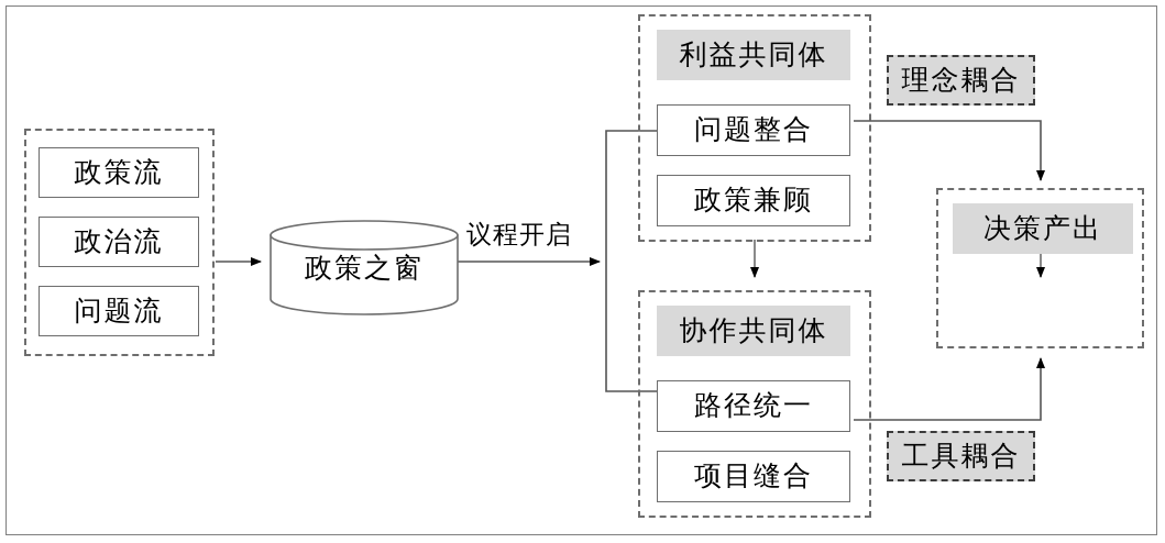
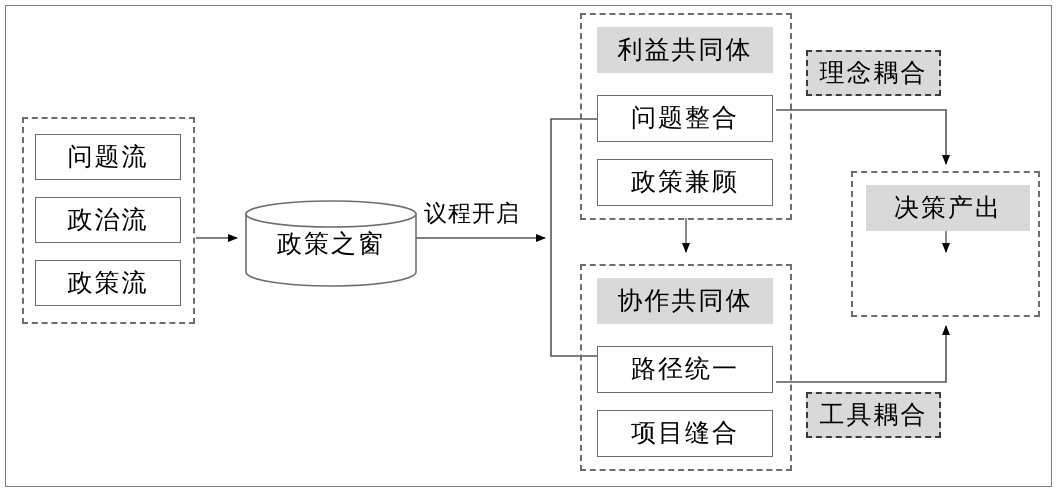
- 政策流
+ 问题流
  政治流
- 问题流
+ 政策流
  政策之窗
  议程开启
  利益共同体
  问题整合
  政策兼顾
  协作共同体
  路径统一
  项目缝合
  理念耦合
  工具耦合
  决策产出
